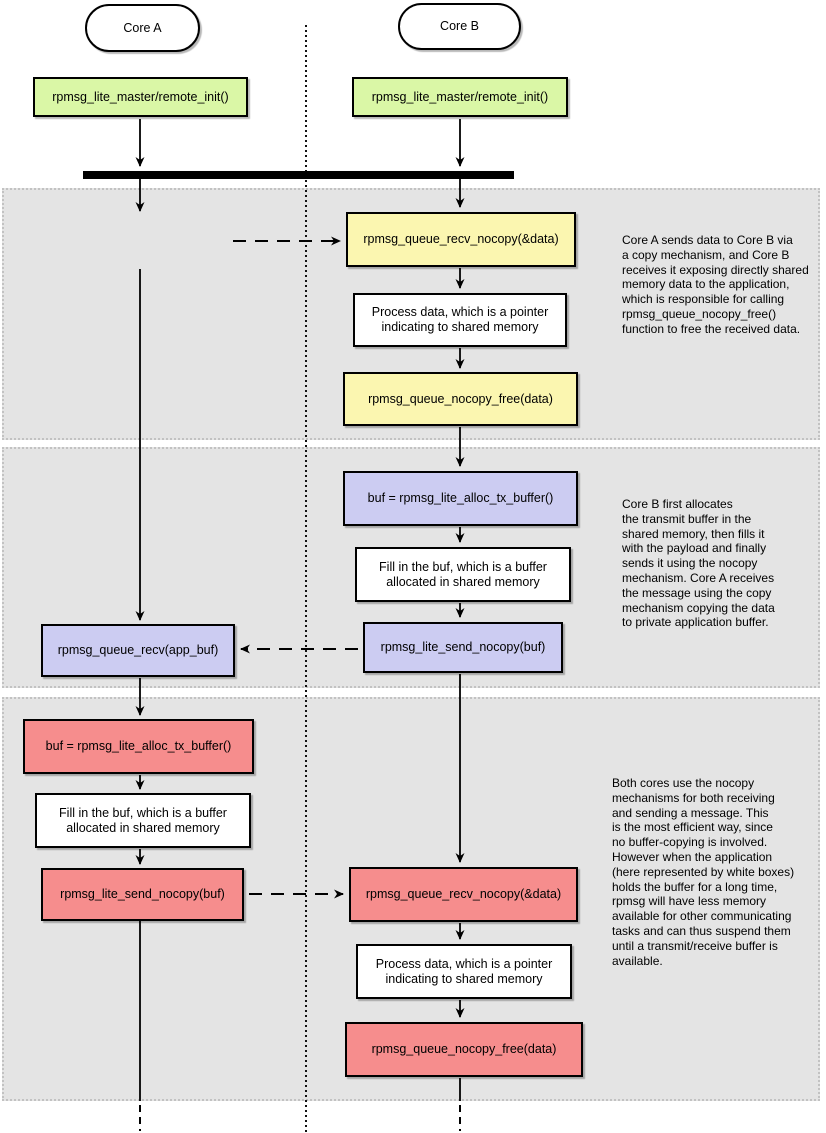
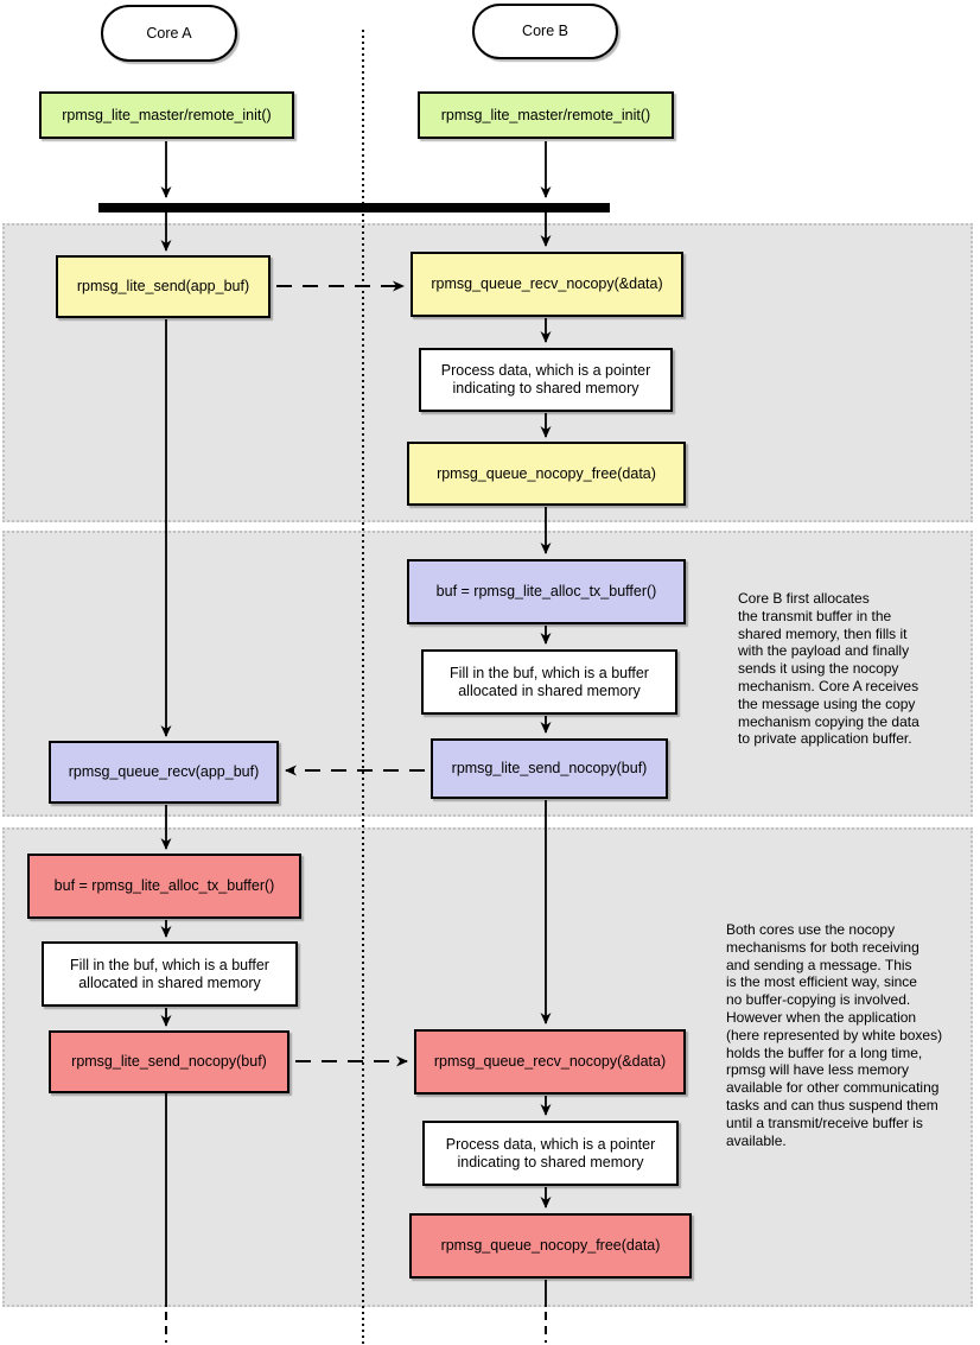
  Core A
  Core B
  rpmsg_lite_master/remote_init()
  rpmsg_lite_master/remote_init()
+ rpmsg_lite_send(app_buf)
  rpmsg_queue_recv_nocopy(&data)
  Process data, which is a pointer
  indicating to shared memory
  rpmsg_queue_nocopy_free(data)
- Core A sends data to Core B via
- a copy mechanism, and Core B
- receives it exposing directly shared
- memory data to the application,
- which is responsible for calling
- rpmsg_queue_nocopy_free()
- function to free the received data.
  buf = rpmsg_lite_alloc_tx_buffer()
  Fill in the buf, which is a buffer
  allocated in shared memory
  rpmsg_lite_send_nocopy(buf)
  rpmsg_queue_recv(app_buf)
  Core B first allocates
  the transmit buffer in the
  shared memory, then fills it
  with the payload and finally
  sends it using the nocopy
  mechanism. Core A receives
  the message using the copy
  mechanism copying the data
  to private application buffer.
  buf = rpmsg_lite_alloc_tx_buffer()
  Fill in the buf, which is a buffer
  allocated in shared memory
  rpmsg_lite_send_nocopy(buf)
  rpmsg_queue_recv_nocopy(&data)
  Process data, which is a pointer
  indicating to shared memory
  rpmsg_queue_nocopy_free(data)
  Both cores use the nocopy
  mechanisms for both receiving
  and sending a message. This
  is the most efficient way, since
  no buffer-copying is involved.
  However when the application
  (here represented by white boxes)
  holds the buffer for a long time,
  rpmsg will have less memory
  available for other communicating
  tasks and can thus suspend them
  until a transmit/receive buffer is
  available.
